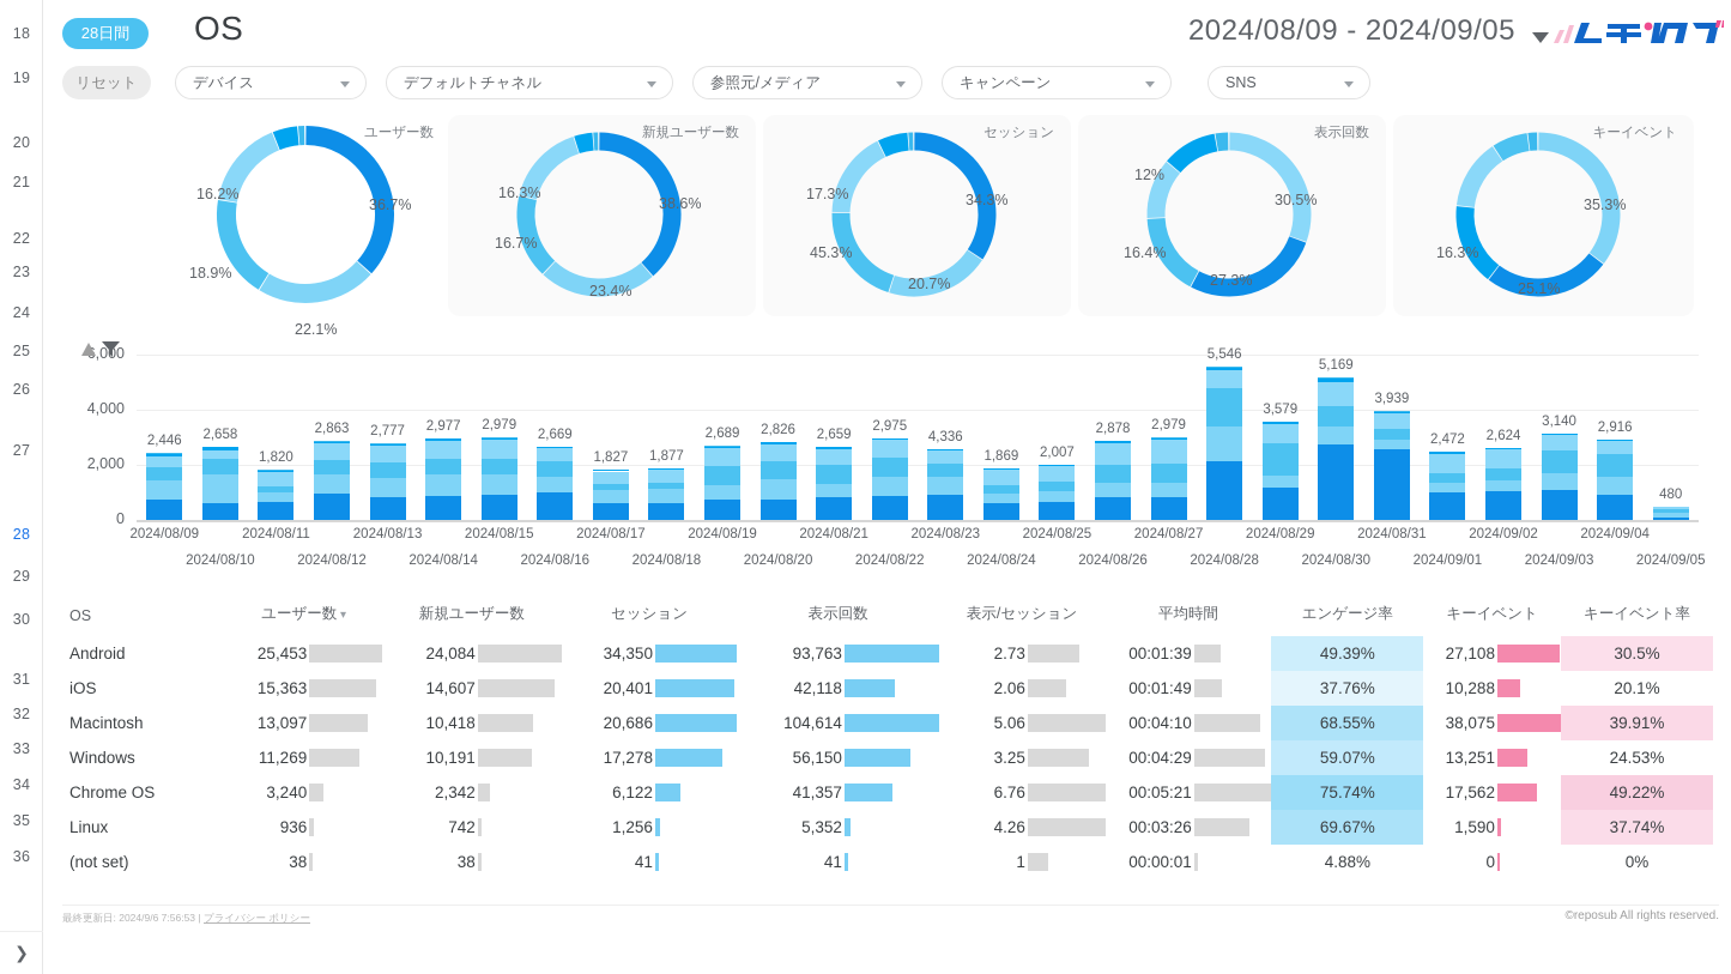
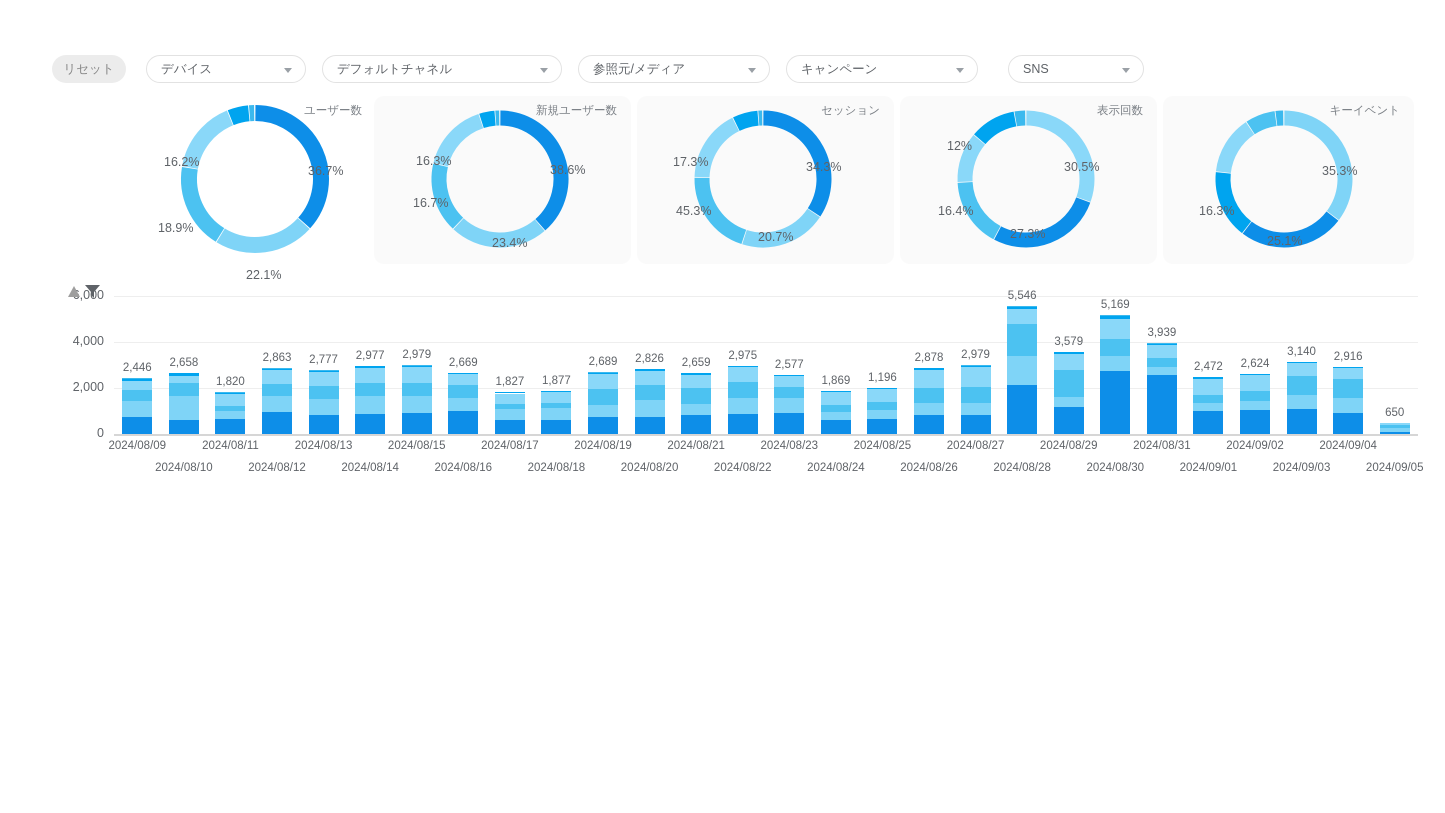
- 18
- 19
- 20
- 21
- 22
- 23
- 24
- 25
- 26
- 27
- 28
- 29
- 30
- 31
- 32
- 33
- 34
- 35
- 36
- ❯
- 28日間
- OS
- 2024/08/09 - 2024/09/05
  リセット
  デバイス
  デフォルトチャネル
  参照元/メディア
  キャンペーン
  SNS
  ユーザー数
  36.7%
  22.1%
  18.9%
  16.2%
  新規ユーザー数
  38.6%
  23.4%
  16.7%
  16.3%
  セッション
  34.3%
  20.7%
  45.3%
  17.3%
  表示回数
  30.5%
  27.3%
  16.4%
  12%
  キーイベント
  35.3%
  25.1%
  16.3%
  0
  2,000
  4,000
  2,446
  2024/08/09
  2,658
  2024/08/10
  1,820
  2024/08/11
  2,863
  2024/08/12
  2,777
  2024/08/13
  2,977
  2024/08/14
  2,979
  2024/08/15
  2,669
  2024/08/16
  1,827
  2024/08/17
  1,877
  2024/08/18
  2,689
  2024/08/19
  2,826
  2024/08/20
  2,659
  2024/08/21
  2,975
  2024/08/22
- 4,336
+ 2,577
  2024/08/23
  1,869
  2024/08/24
- 2,007
+ 1,196
  2024/08/25
  2,878
  2024/08/26
  2,979
  2024/08/27
  5,546
  2024/08/28
  3,579
  2024/08/29
  5,169
  2024/08/30
  3,939
  2024/08/31
  2,472
  2024/09/01
  2,624
  2024/09/02
  3,140
  2024/09/03
  2,916
  2024/09/04
- 480
+ 650
  2024/09/05
- OS	ユーザー数 ▾	新規ユーザー数	セッション	表示回数	表示/セッション	平均時間	エンゲージ率	キーイベント	キーイベント率
- Android	25,453	24,084	34,350	93,763	2.73	00:01:39	49.39%	27,108	30.5%
- iOS	15,363	14,607	20,401	42,118	2.06	00:01:49	37.76%	10,288	20.1%
- Macintosh	13,097	10,418	20,686	104,614	5.06	00:04:10	68.55%	38,075	39.91%
- Windows	11,269	10,191	17,278	56,150	3.25	00:04:29	59.07%	13,251	24.53%
- Chrome OS	3,240	2,342	6,122	41,357	6.76	00:05:21	75.74%	17,562	49.22%
- Linux	936	742	1,256	5,352	4.26	00:03:26	69.67%	1,590	37.74%
- (not set)	38	38	41	41	1	00:00:01	4.88%	0	0%
- 最終更新日: 2024/9/6 7:56:53 | プライバシー ポリシー
- ©reposub All rights reserved.
